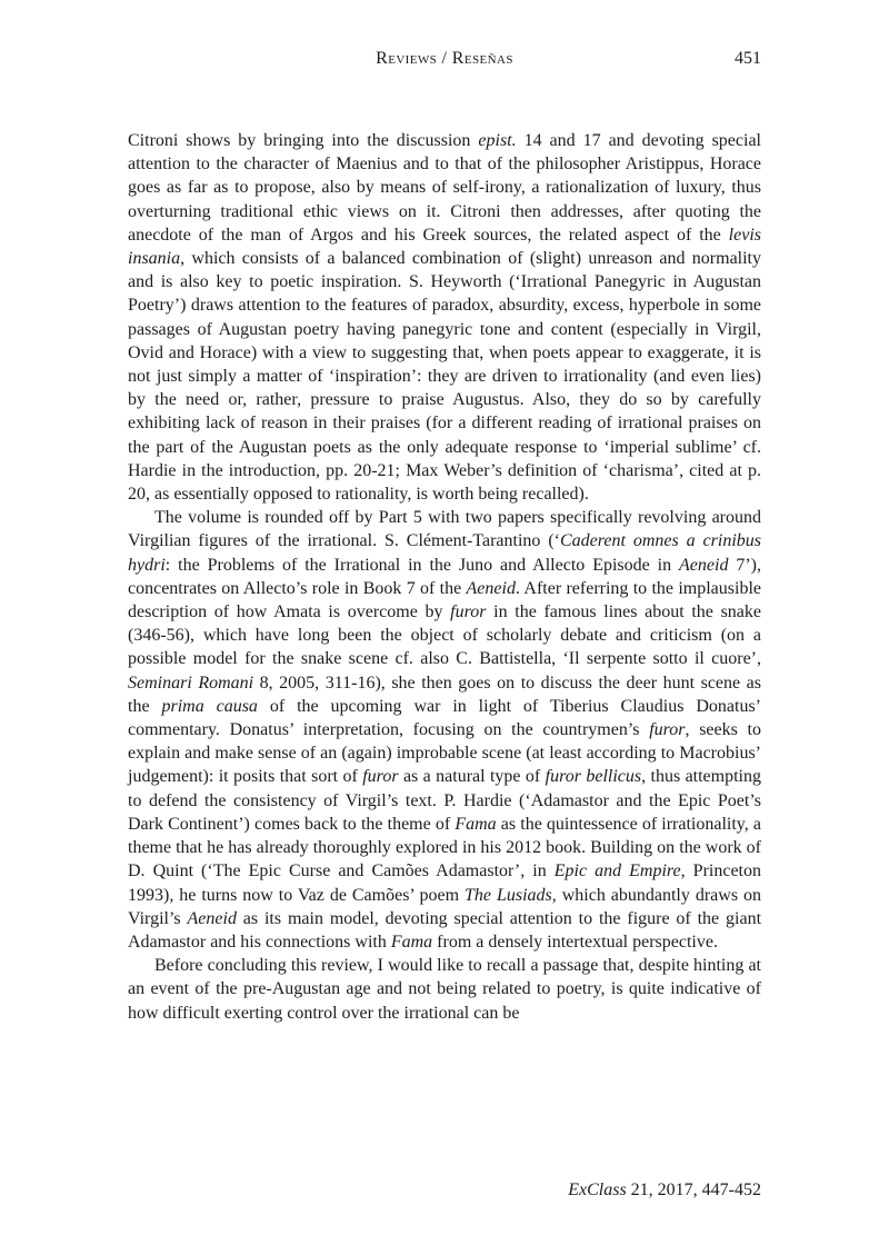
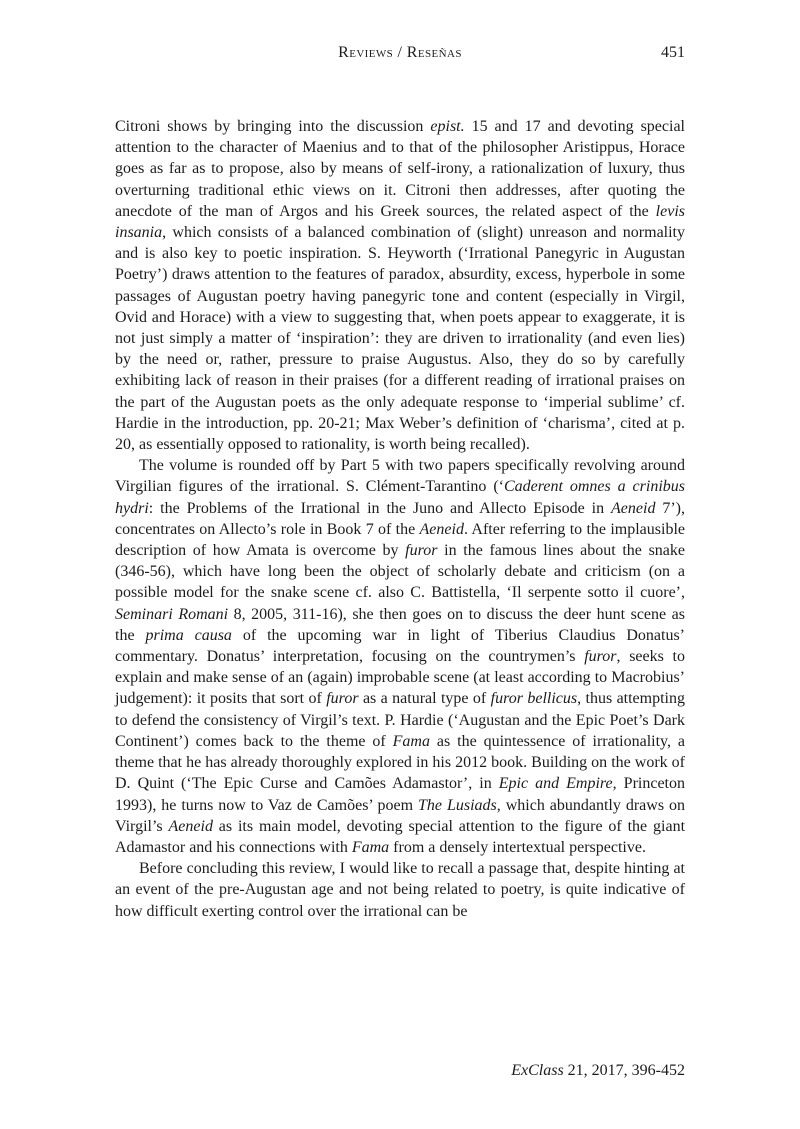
  Reviews / Reseñas
  451
- Citroni shows by bringing into the discussion epist. 14 and 17 and devoting special attention to the character of Maenius and to that of the philosopher Aristippus, Horace goes as far as to propose, also by means of self-irony, a rationalization of luxury, thus overturning traditional ethic views on it. Citroni then addresses, after quoting the anecdote of the man of Argos and his Greek sources, the related aspect of the levis insania, which consists of a balanced combination of (slight) unreason and normality and is also key to poetic inspiration. S. Heyworth (‘Irrational Panegyric in Augustan Poetry’) draws attention to the features of paradox, absurdity, excess, hyperbole in some passages of Augustan poetry having panegyric tone and content (especially in Virgil, Ovid and Horace) with a view to suggesting that, when poets appear to exaggerate, it is not just simply a matter of ‘inspiration’: they are driven to irrationality (and even lies) by the need or, rather, pressure to praise Augustus. Also, they do so by carefully exhibiting lack of reason in their praises (for a different reading of irrational praises on the part of the Augustan poets as the only adequate response to ‘imperial sublime’ cf. Hardie in the introduction, pp. 20-21; Max Weber’s definition of ‘charisma’, cited at p. 20, as essentially opposed to rationality, is worth being recalled).
+ Citroni shows by bringing into the discussion epist. 15 and 17 and devoting special attention to the character of Maenius and to that of the philosopher Aristippus, Horace goes as far as to propose, also by means of self-irony, a rationalization of luxury, thus overturning traditional ethic views on it. Citroni then addresses, after quoting the anecdote of the man of Argos and his Greek sources, the related aspect of the levis insania, which consists of a balanced combination of (slight) unreason and normality and is also key to poetic inspiration. S. Heyworth (‘Irrational Panegyric in Augustan Poetry’) draws attention to the features of paradox, absurdity, excess, hyperbole in some passages of Augustan poetry having panegyric tone and content (especially in Virgil, Ovid and Horace) with a view to suggesting that, when poets appear to exaggerate, it is not just simply a matter of ‘inspiration’: they are driven to irrationality (and even lies) by the need or, rather, pressure to praise Augustus. Also, they do so by carefully exhibiting lack of reason in their praises (for a different reading of irrational praises on the part of the Augustan poets as the only adequate response to ‘imperial sublime’ cf. Hardie in the introduction, pp. 20-21; Max Weber’s definition of ‘charisma’, cited at p. 20, as essentially opposed to rationality, is worth being recalled).
- The volume is rounded off by Part 5 with two papers specifically revolving around Virgilian figures of the irrational. S. Clément-Tarantino (‘Caderent omnes a crinibus hydri: the Problems of the Irrational in the Juno and Allecto Episode in Aeneid 7’), concentrates on Allecto’s role in Book 7 of the Aeneid. After referring to the implausible description of how Amata is overcome by furor in the famous lines about the snake (346-56), which have long been the object of scholarly debate and criticism (on a possible model for the snake scene cf. also C. Battistella, ‘Il serpente sotto il cuore’, Seminari Romani 8, 2005, 311-16), she then goes on to discuss the deer hunt scene as the prima causa of the upcoming war in light of Tiberius Claudius Donatus’ commentary. Donatus’ interpretation, focusing on the countrymen’s furor, seeks to explain and make sense of an (again) improbable scene (at least according to Macrobius’ judgement): it posits that sort of furor as a natural type of furor bellicus, thus attempting to defend the consistency of Virgil’s text. P. Hardie (‘Adamastor and the Epic Poet’s Dark Continent’) comes back to the theme of Fama as the quintessence of irrationality, a theme that he has already thoroughly explored in his 2012 book. Building on the work of D. Quint (‘The Epic Curse and Camões Adamastor’, in Epic and Empire, Princeton 1993), he turns now to Vaz de Camões’ poem The Lusiads, which abundantly draws on Virgil’s Aeneid as its main model, devoting special attention to the figure of the giant Adamastor and his connections with Fama from a densely intertextual perspective.
+ The volume is rounded off by Part 5 with two papers specifically revolving around Virgilian figures of the irrational. S. Clément-Tarantino (‘Caderent omnes a crinibus hydri: the Problems of the Irrational in the Juno and Allecto Episode in Aeneid 7’), concentrates on Allecto’s role in Book 7 of the Aeneid. After referring to the implausible description of how Amata is overcome by furor in the famous lines about the snake (346-56), which have long been the object of scholarly debate and criticism (on a possible model for the snake scene cf. also C. Battistella, ‘Il serpente sotto il cuore’, Seminari Romani 8, 2005, 311-16), she then goes on to discuss the deer hunt scene as the prima causa of the upcoming war in light of Tiberius Claudius Donatus’ commentary. Donatus’ interpretation, focusing on the countrymen’s furor, seeks to explain and make sense of an (again) improbable scene (at least according to Macrobius’ judgement): it posits that sort of furor as a natural type of furor bellicus, thus attempting to defend the consistency of Virgil’s text. P. Hardie (‘Augustan and the Epic Poet’s Dark Continent’) comes back to the theme of Fama as the quintessence of irrationality, a theme that he has already thoroughly explored in his 2012 book. Building on the work of D. Quint (‘The Epic Curse and Camões Adamastor’, in Epic and Empire, Princeton 1993), he turns now to Vaz de Camões’ poem The Lusiads, which abundantly draws on Virgil’s Aeneid as its main model, devoting special attention to the figure of the giant Adamastor and his connections with Fama from a densely intertextual perspective.
  Before concluding this review, I would like to recall a passage that, despite hinting at an event of the pre-Augustan age and not being related to poetry, is quite indicative of how difficult exerting control over the irrational can be
- ExClass 21, 2017, 447-452
+ ExClass 21, 2017, 396-452
